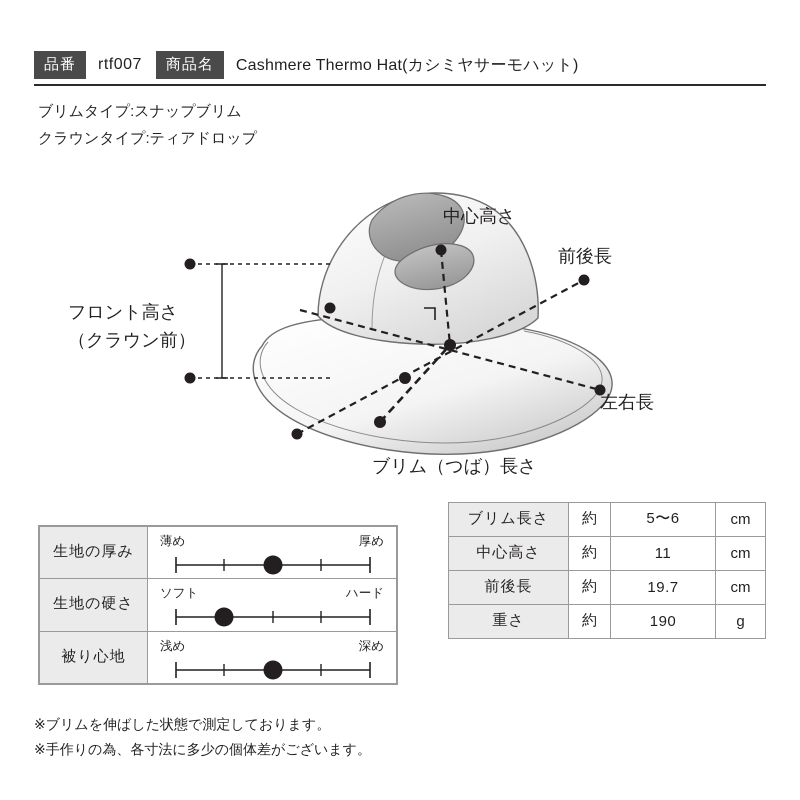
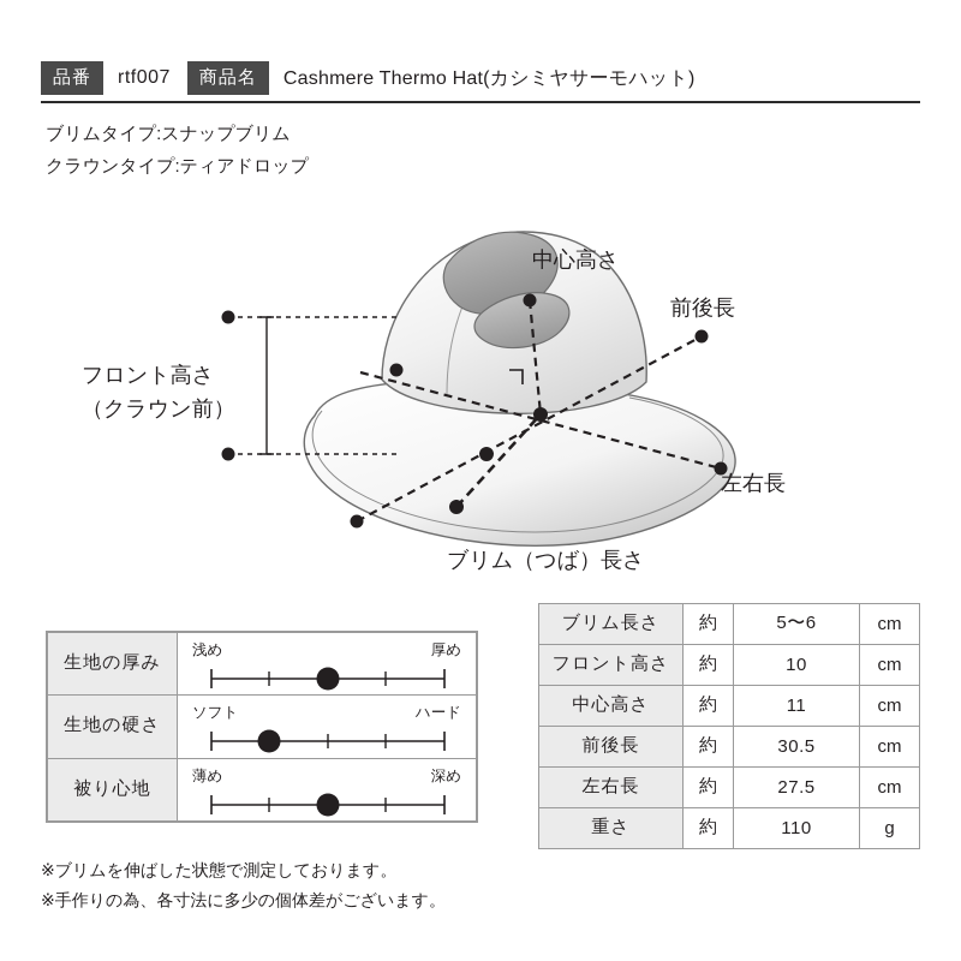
  品番
  rtf007
  商品名
  Cashmere Thermo Hat(カシミヤサーモハット)
  ブリムタイプ:スナップブリム
  クラウンタイプ:ティアドロップ
  中心高さ
  前後長
  左右長
  フロント高さ
  （クラウン前）
  ブリム（つば）長さ
- 生地の厚み	薄め 厚め
+ 生地の厚み	浅め 厚め
  生地の硬さ	ソフト ハード
- 被り心地	浅め 深め
+ 被り心地	薄め 深め
  ブリム長さ	約	5〜6	cm
+ フロント高さ	約	10	cm
  中心高さ	約	11	cm
- 前後長	約	19.7	cm
+ 前後長	約	30.5	cm
+ 左右長	約	27.5	cm
- 重さ	約	190	g
+ 重さ	約	110	g
  ※ブリムを伸ばした状態で測定しております。
  ※手作りの為、各寸法に多少の個体差がございます。
